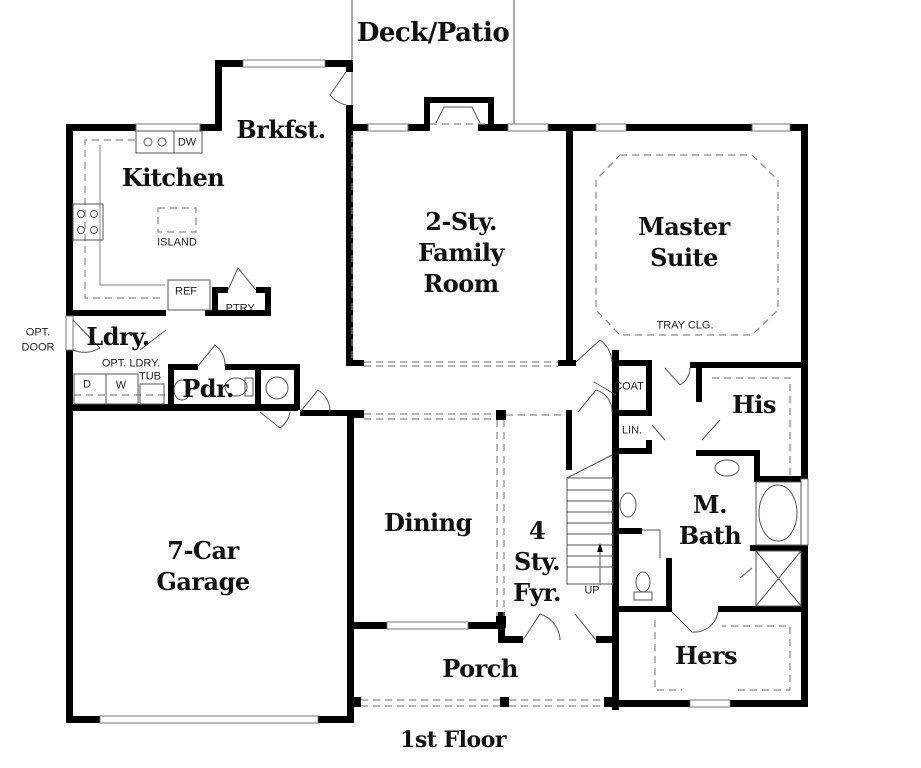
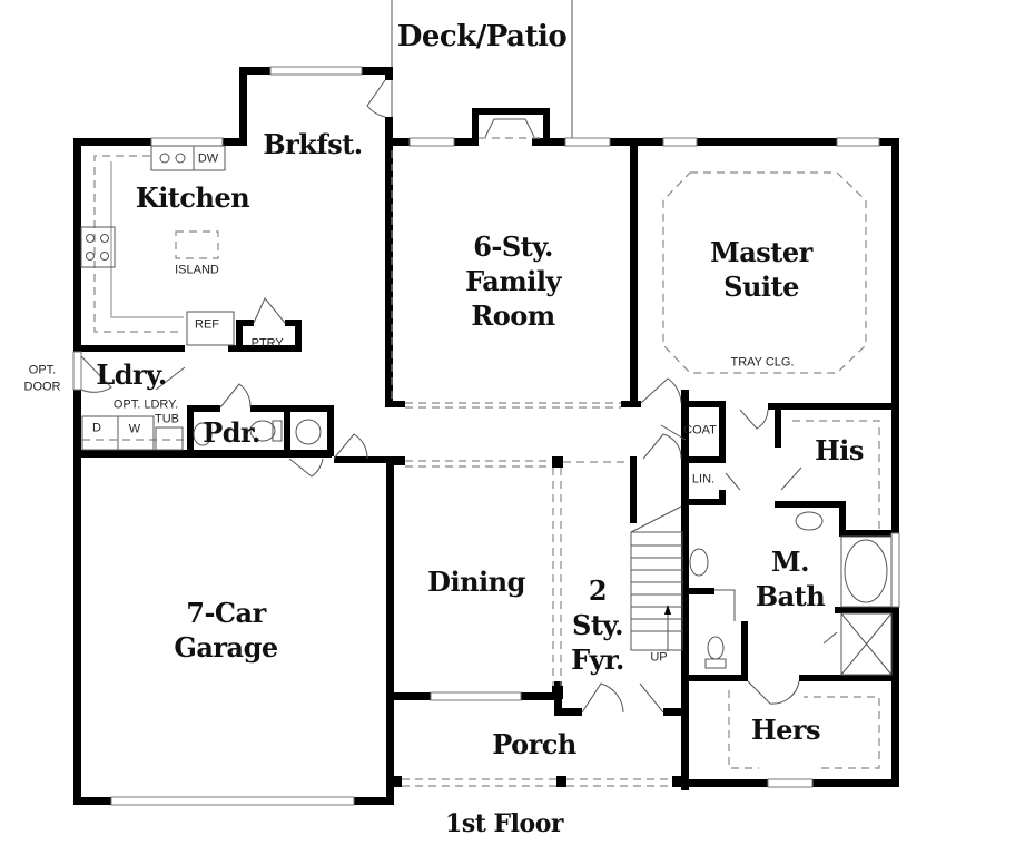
  Deck/Patio
  Brkfst.
  Kitchen
- 2-Sty.
+ 6-Sty.
  Family
  Room
  Master
  Suite
  Ldry.
  Pdr.
  His
  Dining
- 4
+ 2
  Sty.
  Fyr.
  M.
  Bath
  7-Car
  Garage
  Porch
  Hers
  1st Floor
  DW
  ISLAND
  REF
  PTRY.
  OPT.
  DOOR
  OPT. LDRY.
  TUB
  D
  W
  TRAY CLG.
  COAT
  LIN.
  UP
